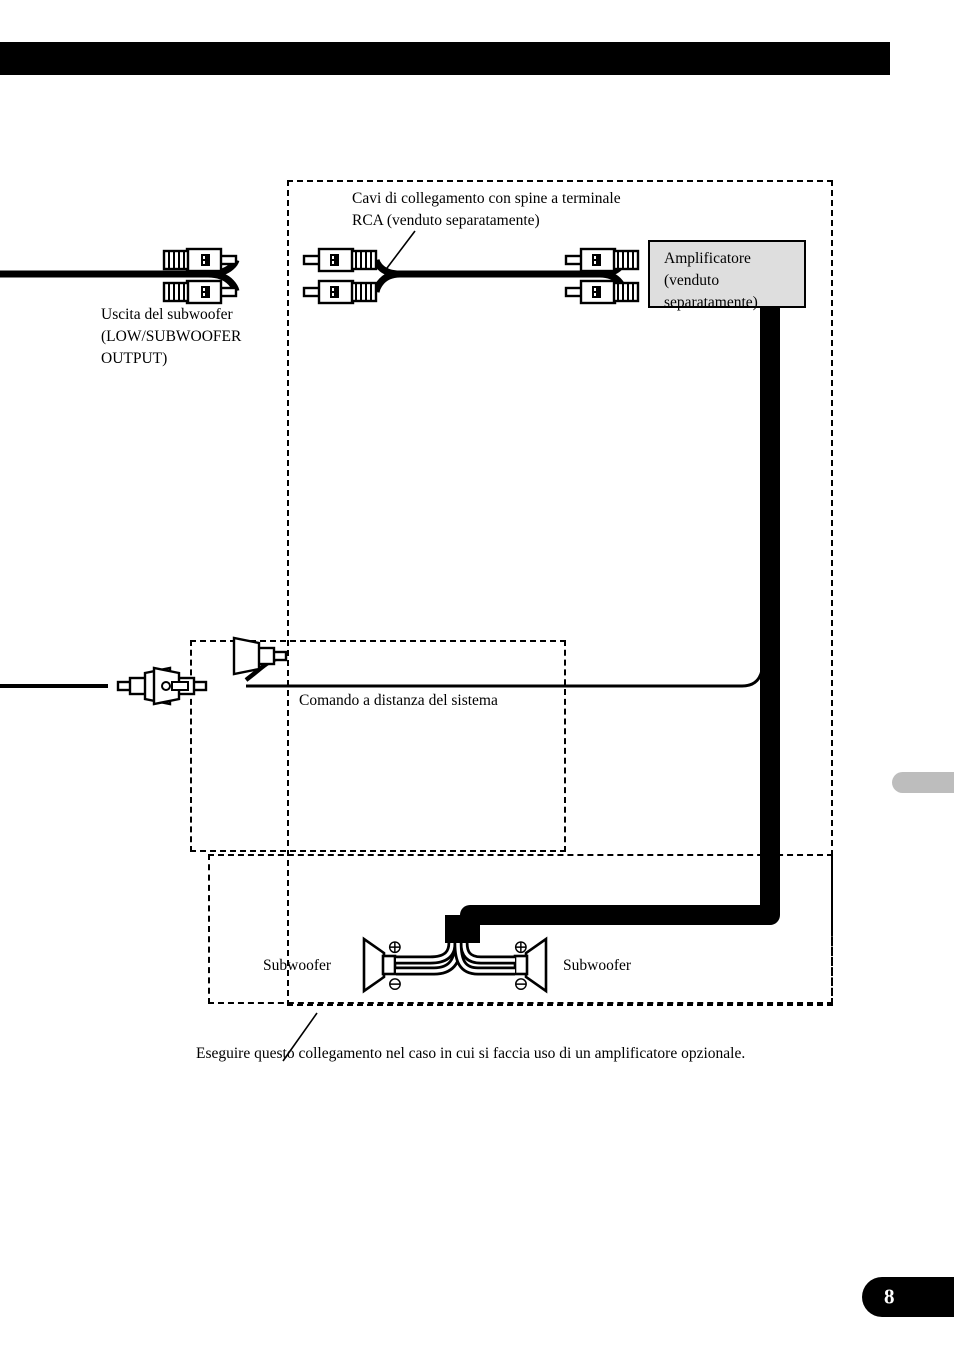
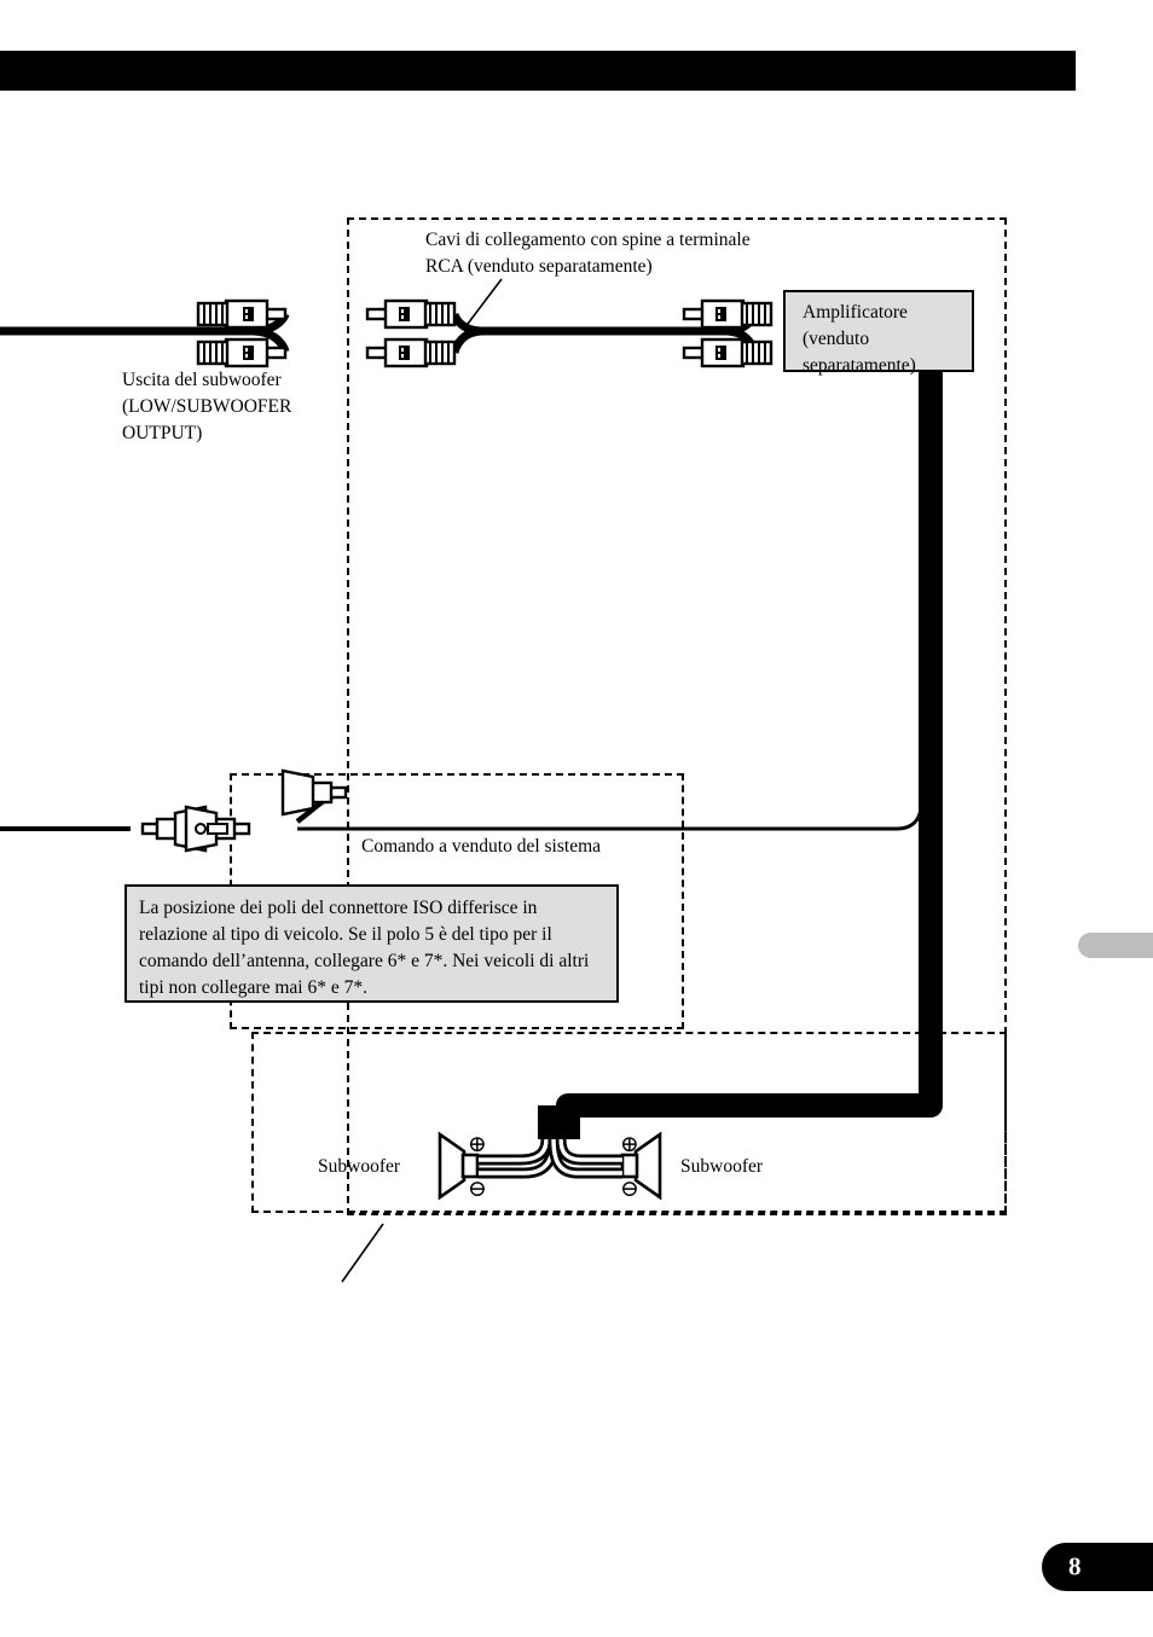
  8
  ⊕
  ⊖
  ⊕
  ⊖
  Cavi di collegamento con spine a terminale
  RCA (venduto separatamente)
  Uscita del subwoofer
  (LOW/SUBWOOFER
  OUTPUT)
  Amplificatore
  (venduto
  separatamente)
- Comando a distanza del sistema
+ Comando a venduto del sistema
+ La posizione dei poli del connettore ISO differisce in relazione al tipo di veicolo. Se il polo 5 è del tipo per il comando dell’antenna, collegare 6* e 7*. Nei veicoli di altri tipi non collegare mai 6* e 7*.
  Subwoofer
  Subwoofer
- Eseguire questo collegamento nel caso in cui si faccia uso di un amplificatore opzionale.
